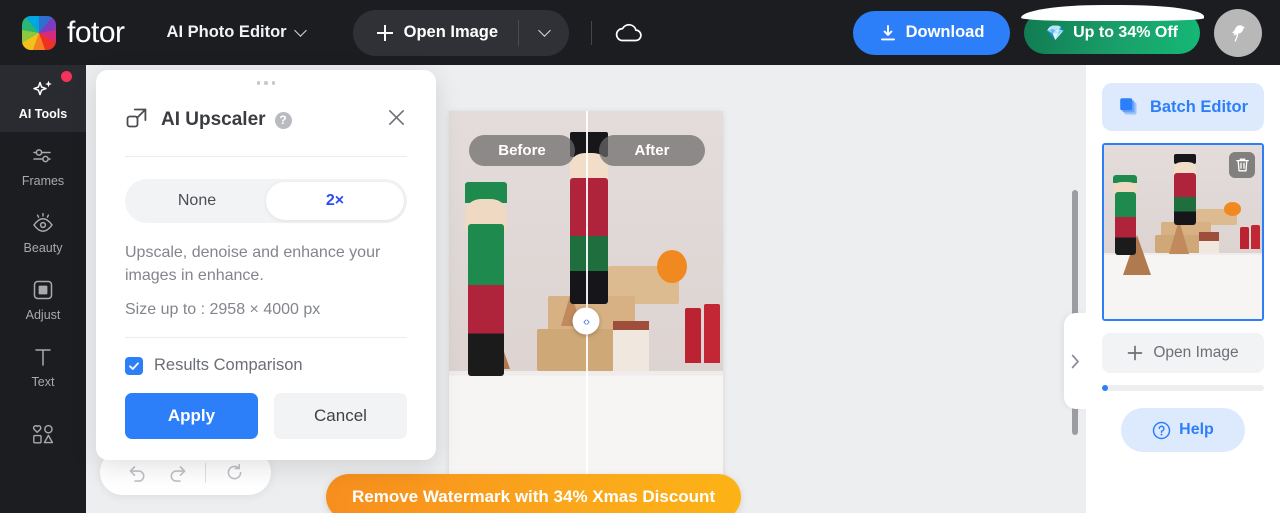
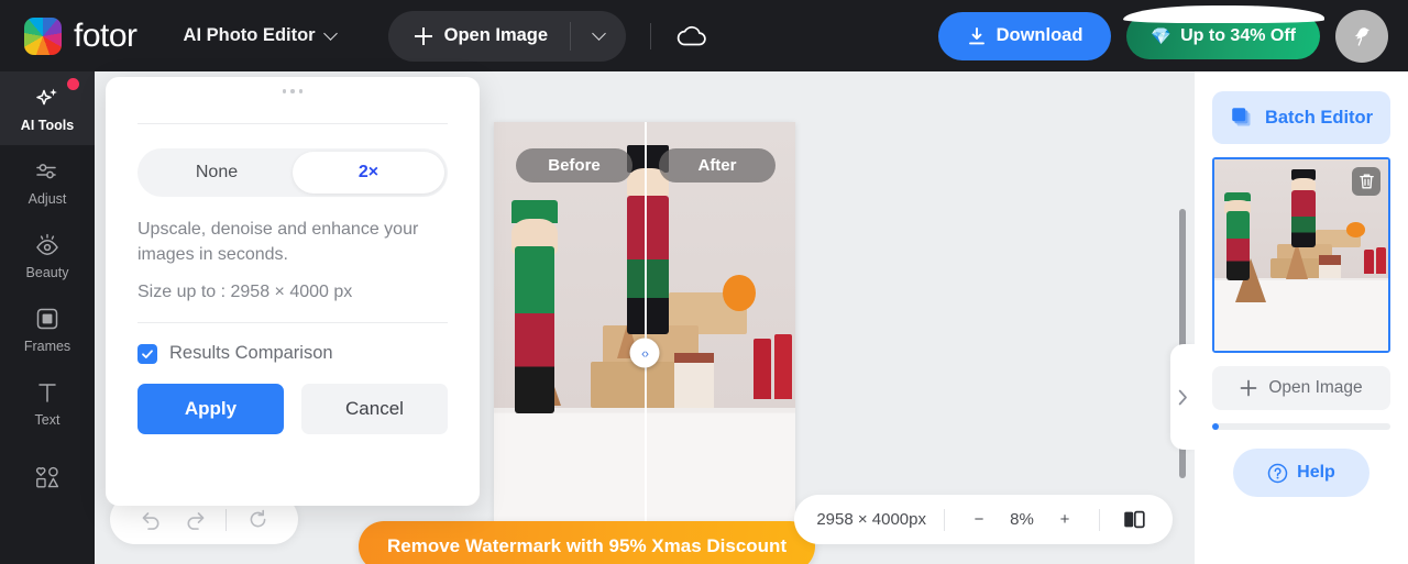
  fotor
  AI Photo Editor
  Open Image
  Download
  💎
  Up to 34% Off
  AI Tools
- Frames
+ Adjust
  Beauty
- Adjust
+ Frames
  Text
  Before
  After
  ‹›
- Remove Watermark with 34% Xmas Discount
+ Remove Watermark with 95% Xmas Discount
+ 2958 × 4000px
+ −
+ 8%
+ +
  Batch Editor
  Open Image
  Help
- AI Upscaler
- ?
  None
  2×
- Upscale, denoise and enhance your images in enhance.
+ Upscale, denoise and enhance your images in seconds.
  Size up to : 2958 × 4000 px
  Results Comparison
  Apply
  Cancel
